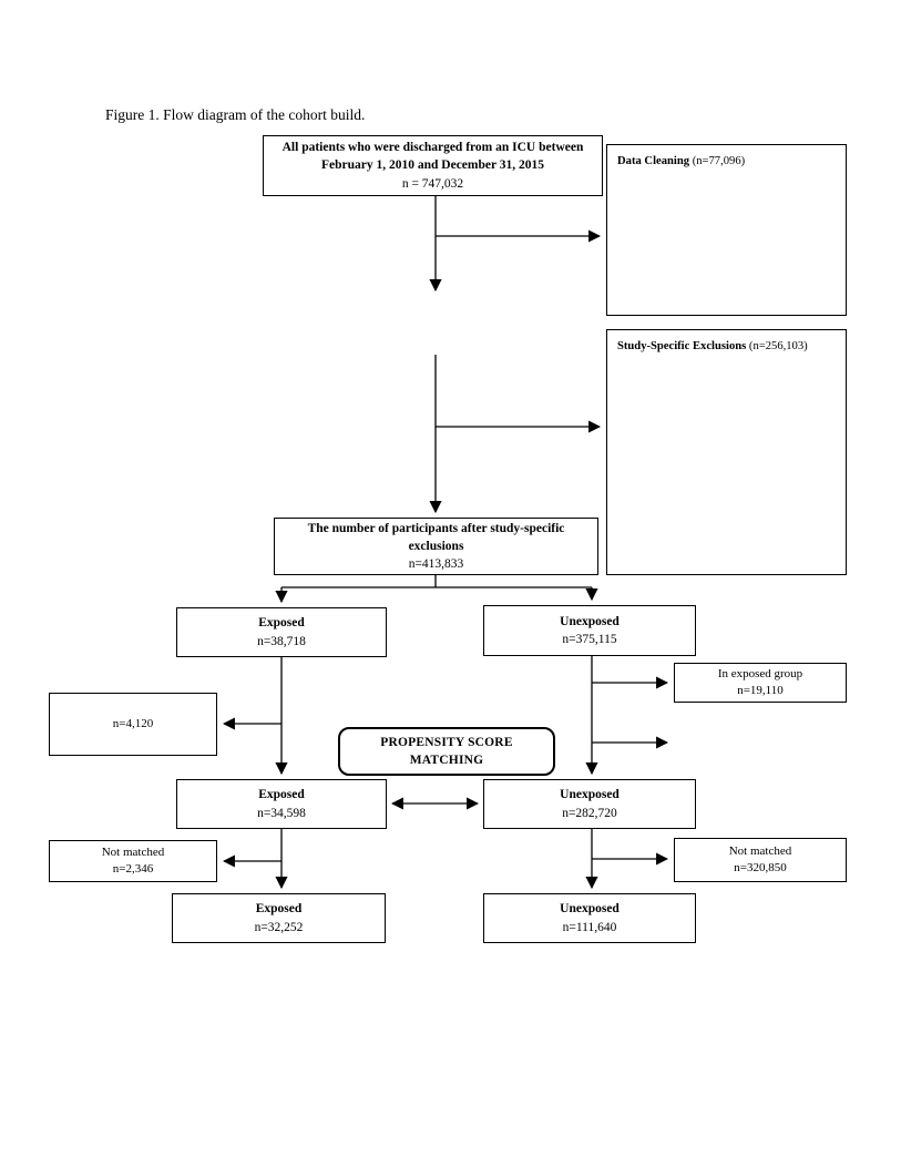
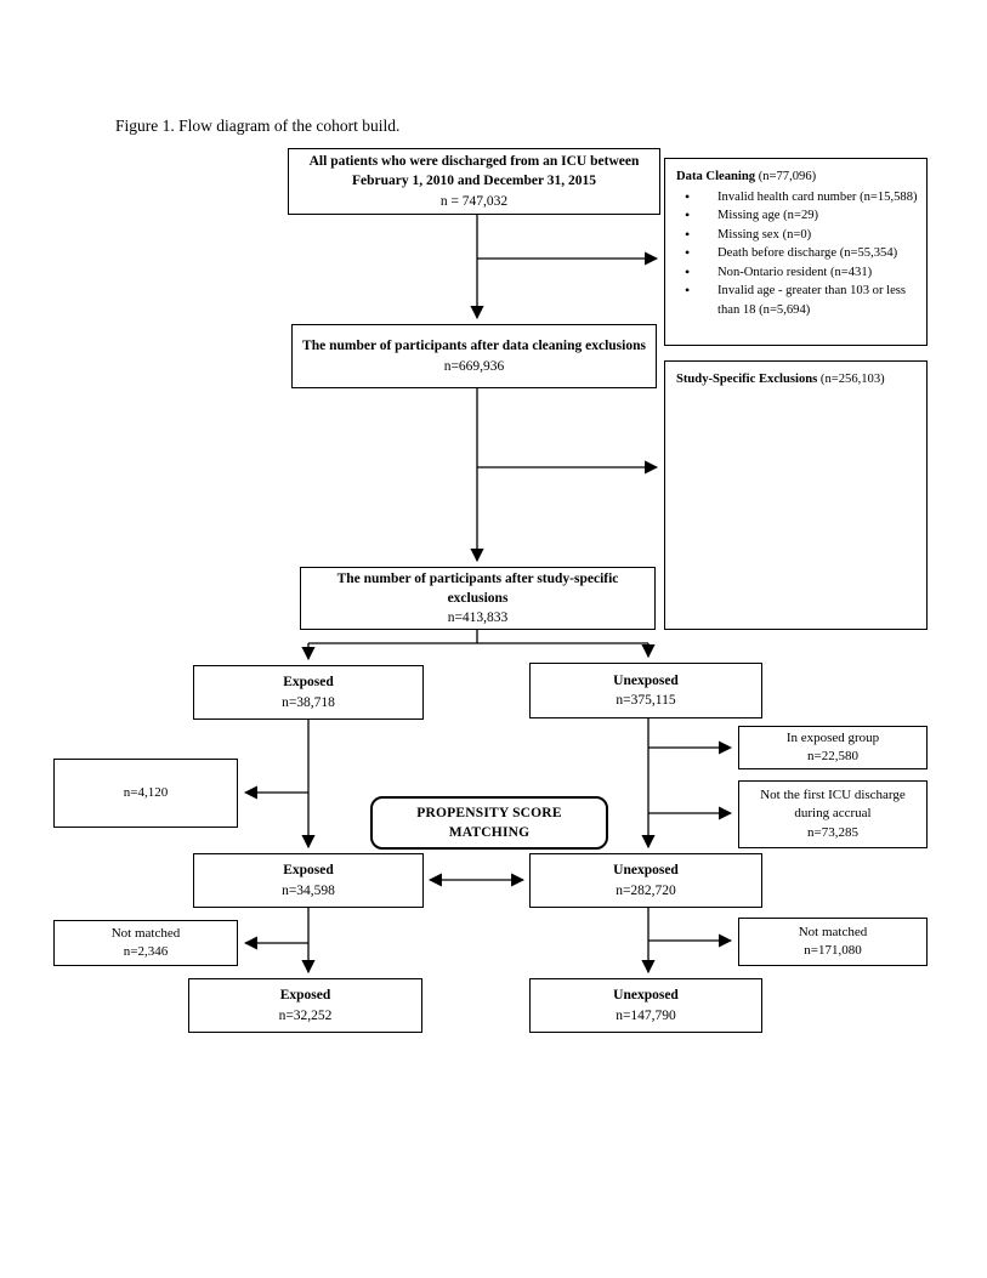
  Figure 1. Flow diagram of the cohort build.
  All patients who were discharged from an ICU between February 1, 2010 and December 31, 2015
  n = 747,032
  Data Cleaning (n=77,096)
+ Invalid health card number (n=15,588)
+ Missing age (n=29)
+ Missing sex (n=0)
+ Death before discharge (n=55,354)
+ Non-Ontario resident (n=431)
+ Invalid age - greater than 103 or less than 18 (n=5,694)
+ The number of participants after data cleaning exclusions
+ n=669,936
  Study-Specific Exclusions (n=256,103)
  The number of participants after study-specific exclusions
  n=413,833
  Exposed
  n=38,718
  Unexposed
  n=375,115
  In exposed group
- n=19,110
+ n=22,580
+ Not the first ICU discharge during accrual
+ n=73,285
  n=4,120
  PROPENSITY SCORE MATCHING
  Exposed
  n=34,598
  Unexposed
  n=282,720
  Not matched
  n=2,346
  Not matched
- n=320,850
+ n=171,080
  Exposed
  n=32,252
  Unexposed
- n=111,640
+ n=147,790
